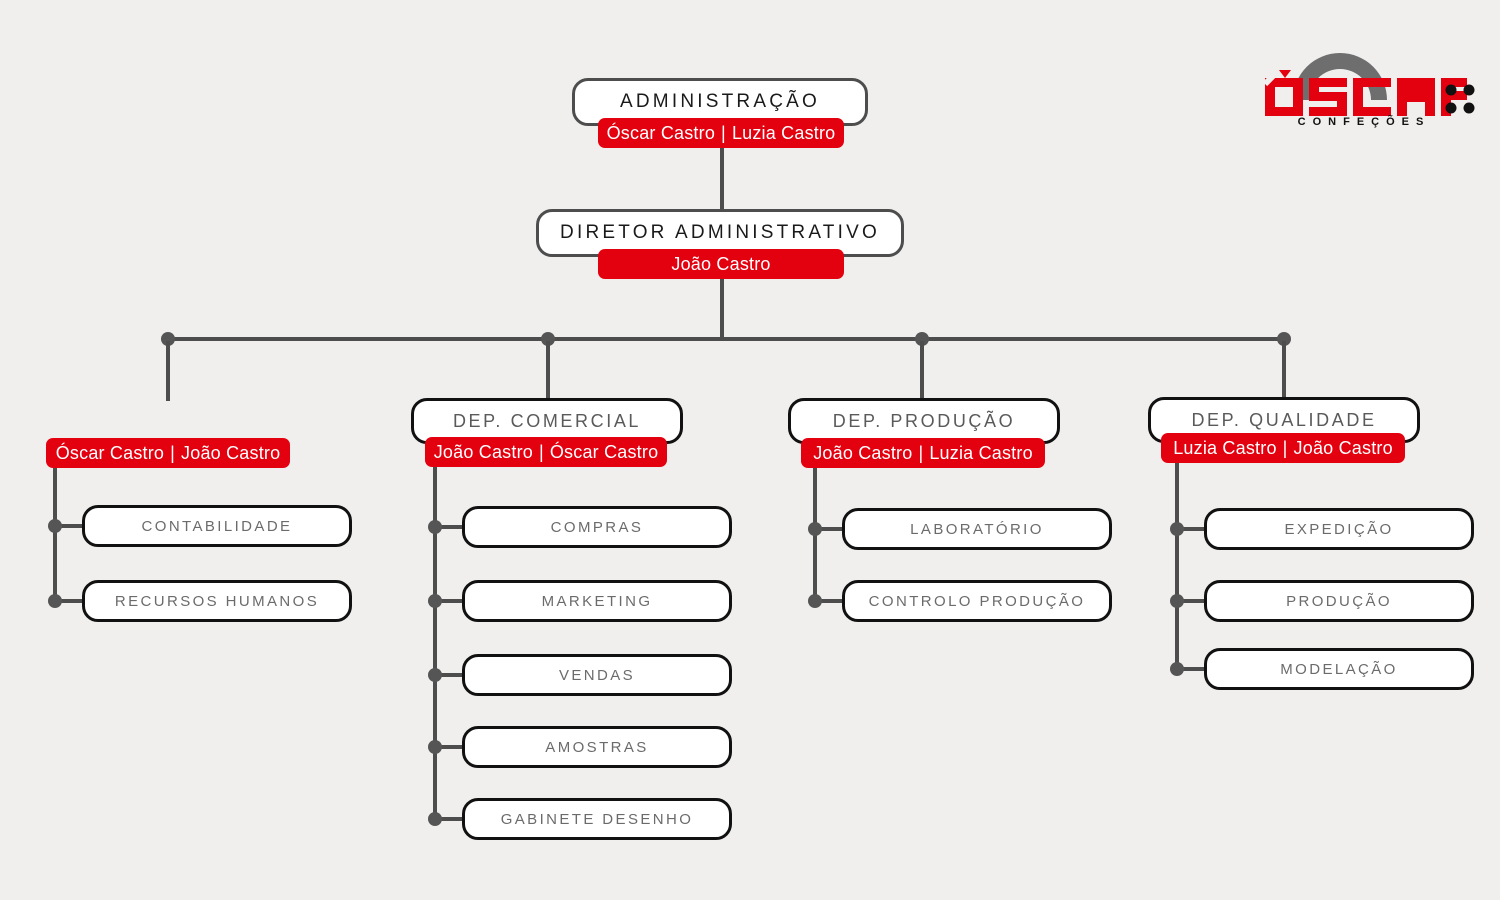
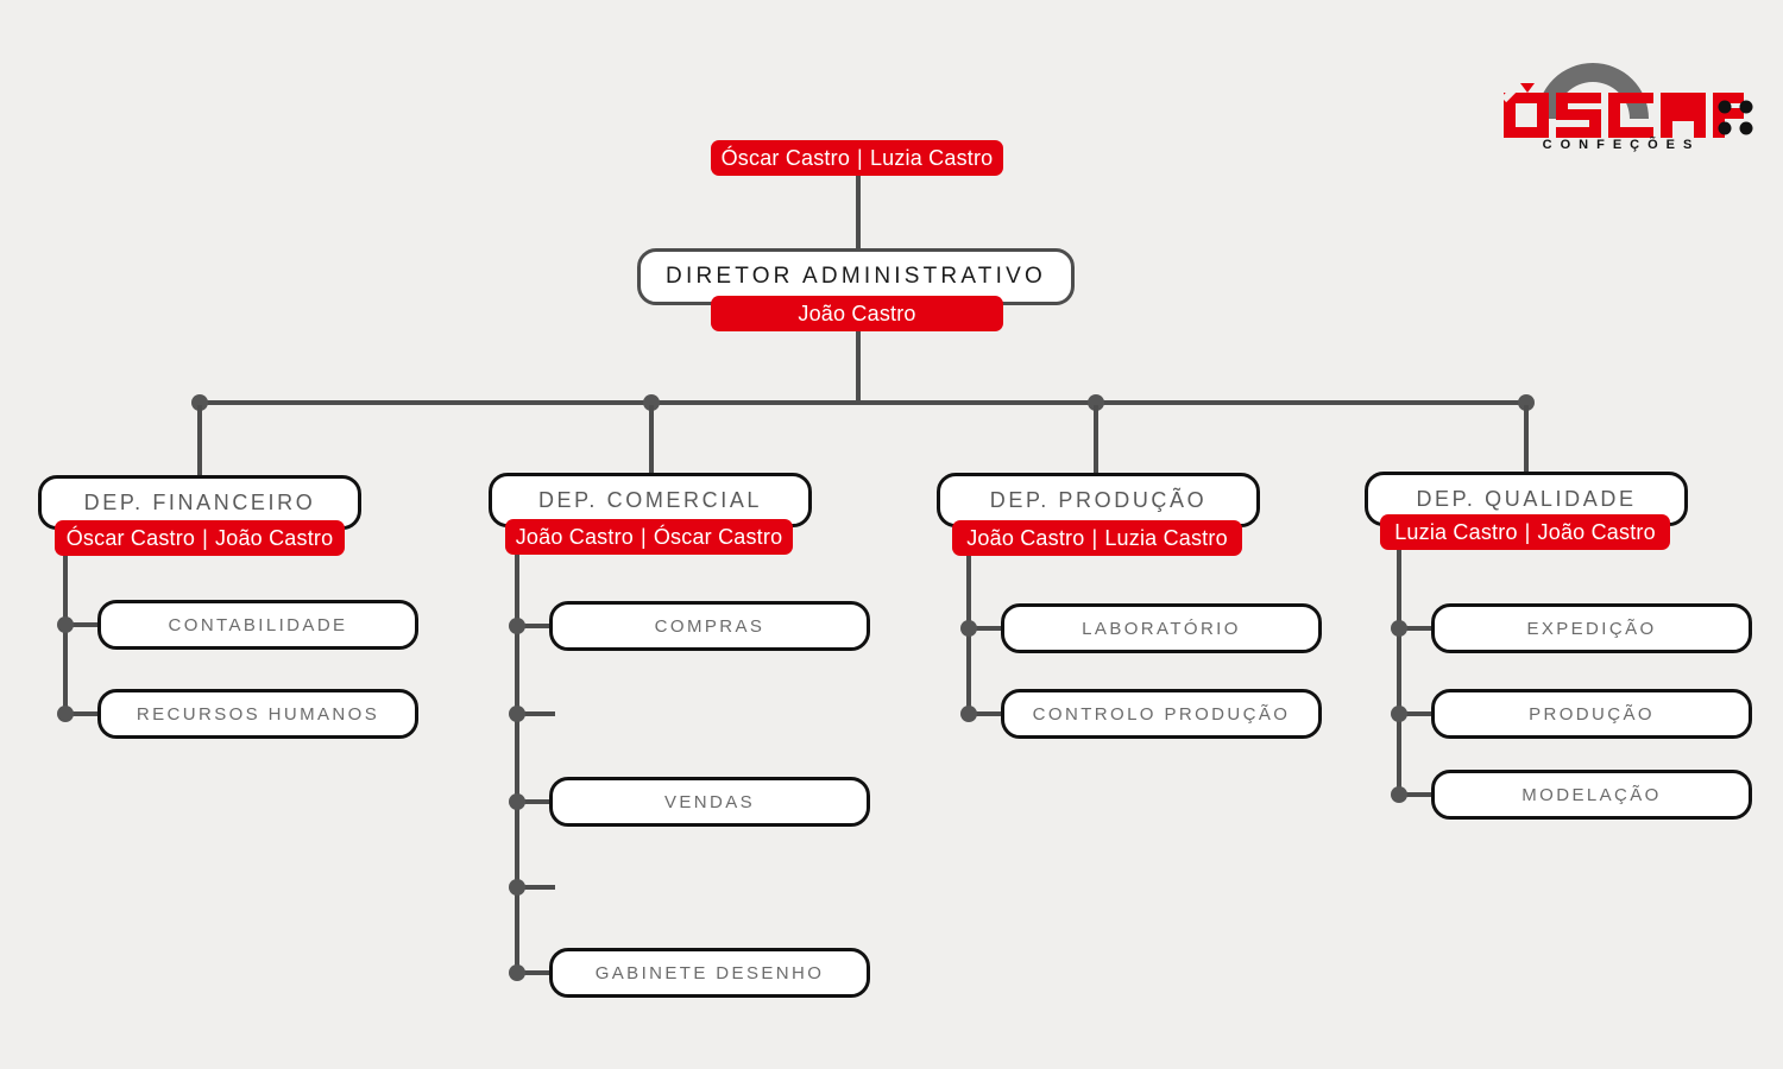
  CONFEÇÕES
- ADMINISTRAÇÃO
  Óscar Castro
  |
  Luzia Castro
  DIRETOR ADMINISTRATIVO
  João Castro
+ DEP. FINANCEIRO
  Óscar Castro
  |
  João Castro
  CONTABILIDADE
  RECURSOS HUMANOS
  DEP. COMERCIAL
  João Castro
  |
  Óscar Castro
  COMPRAS
- MARKETING
  VENDAS
- AMOSTRAS
  GABINETE DESENHO
  DEP. PRODUÇÃO
  João Castro
  |
  Luzia Castro
  LABORATÓRIO
  CONTROLO PRODUÇÃO
  DEP. QUALIDADE
  Luzia Castro
  |
  João Castro
  EXPEDIÇÃO
  PRODUÇÃO
  MODELAÇÃO
